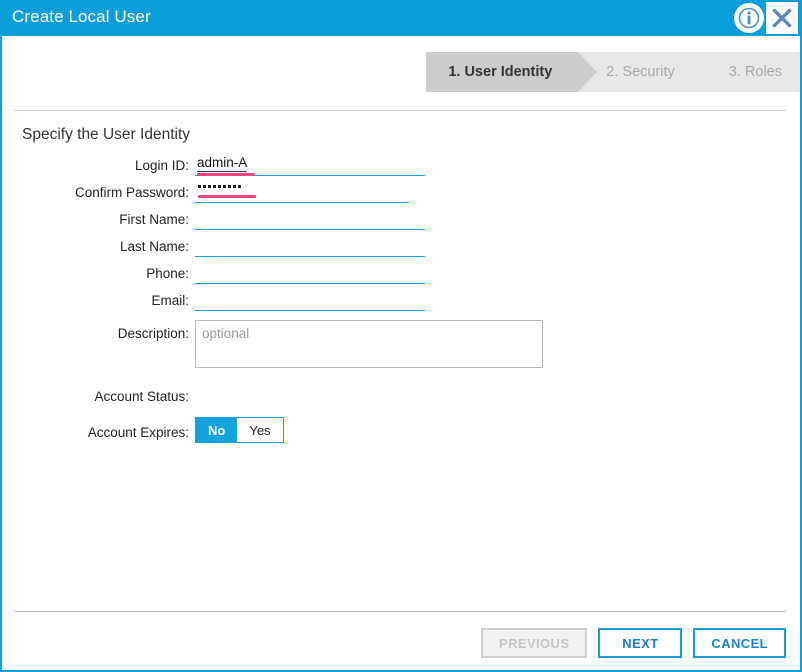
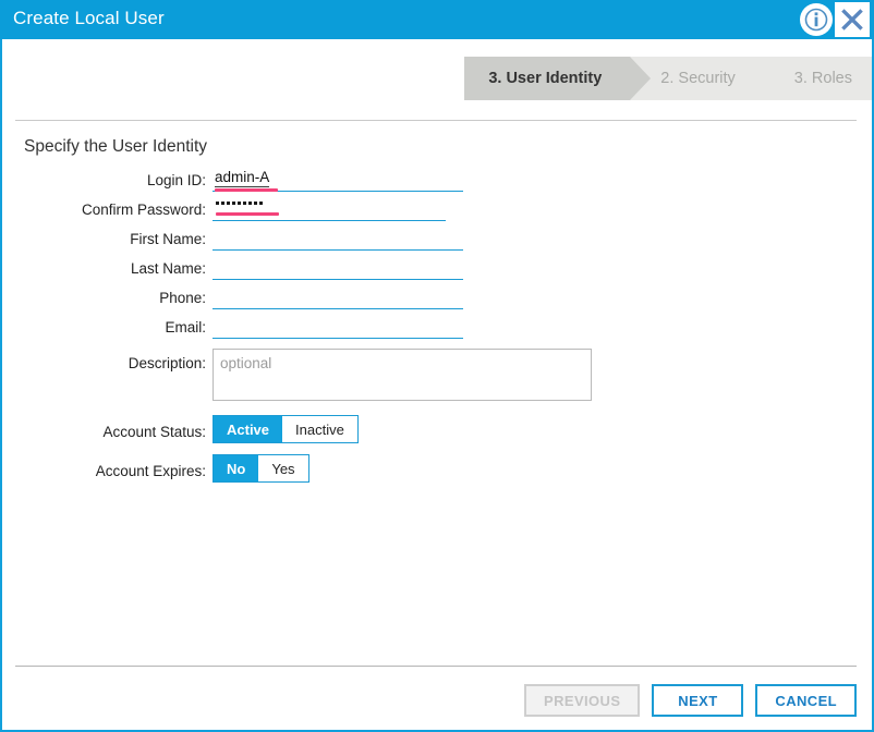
  Create Local User
- 1. User Identity
+ 3. User Identity
  2. Security
  3. Roles
  Specify the User Identity
  Login ID:
  admin-A
  Confirm Password:
  First Name:
  Last Name:
  Phone:
  Email:
  Description:
  optional
  Account Status:
+ Active
+ Inactive
  Account Expires:
  No
  Yes
  PREVIOUS
  NEXT
  CANCEL
